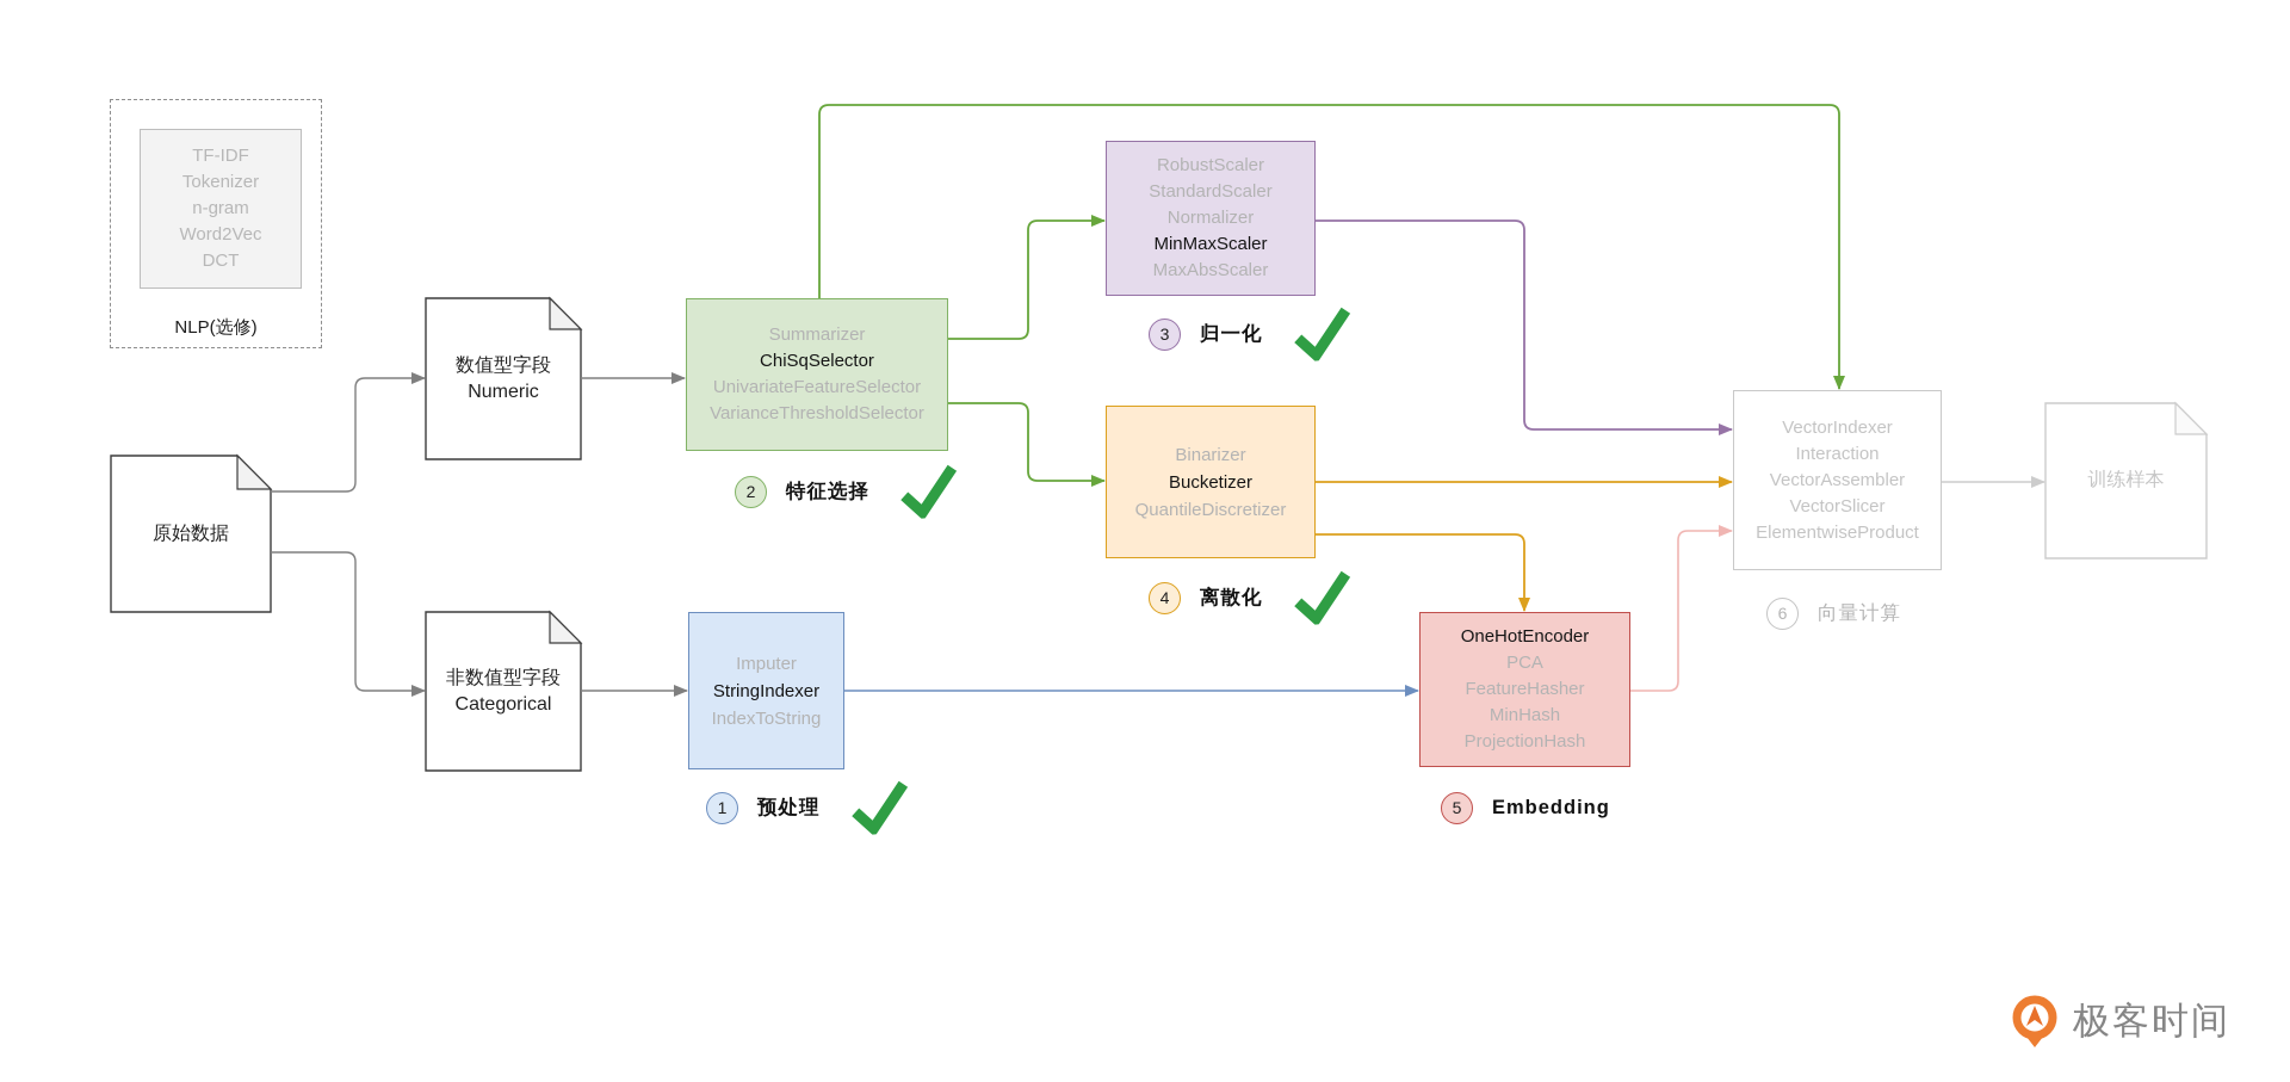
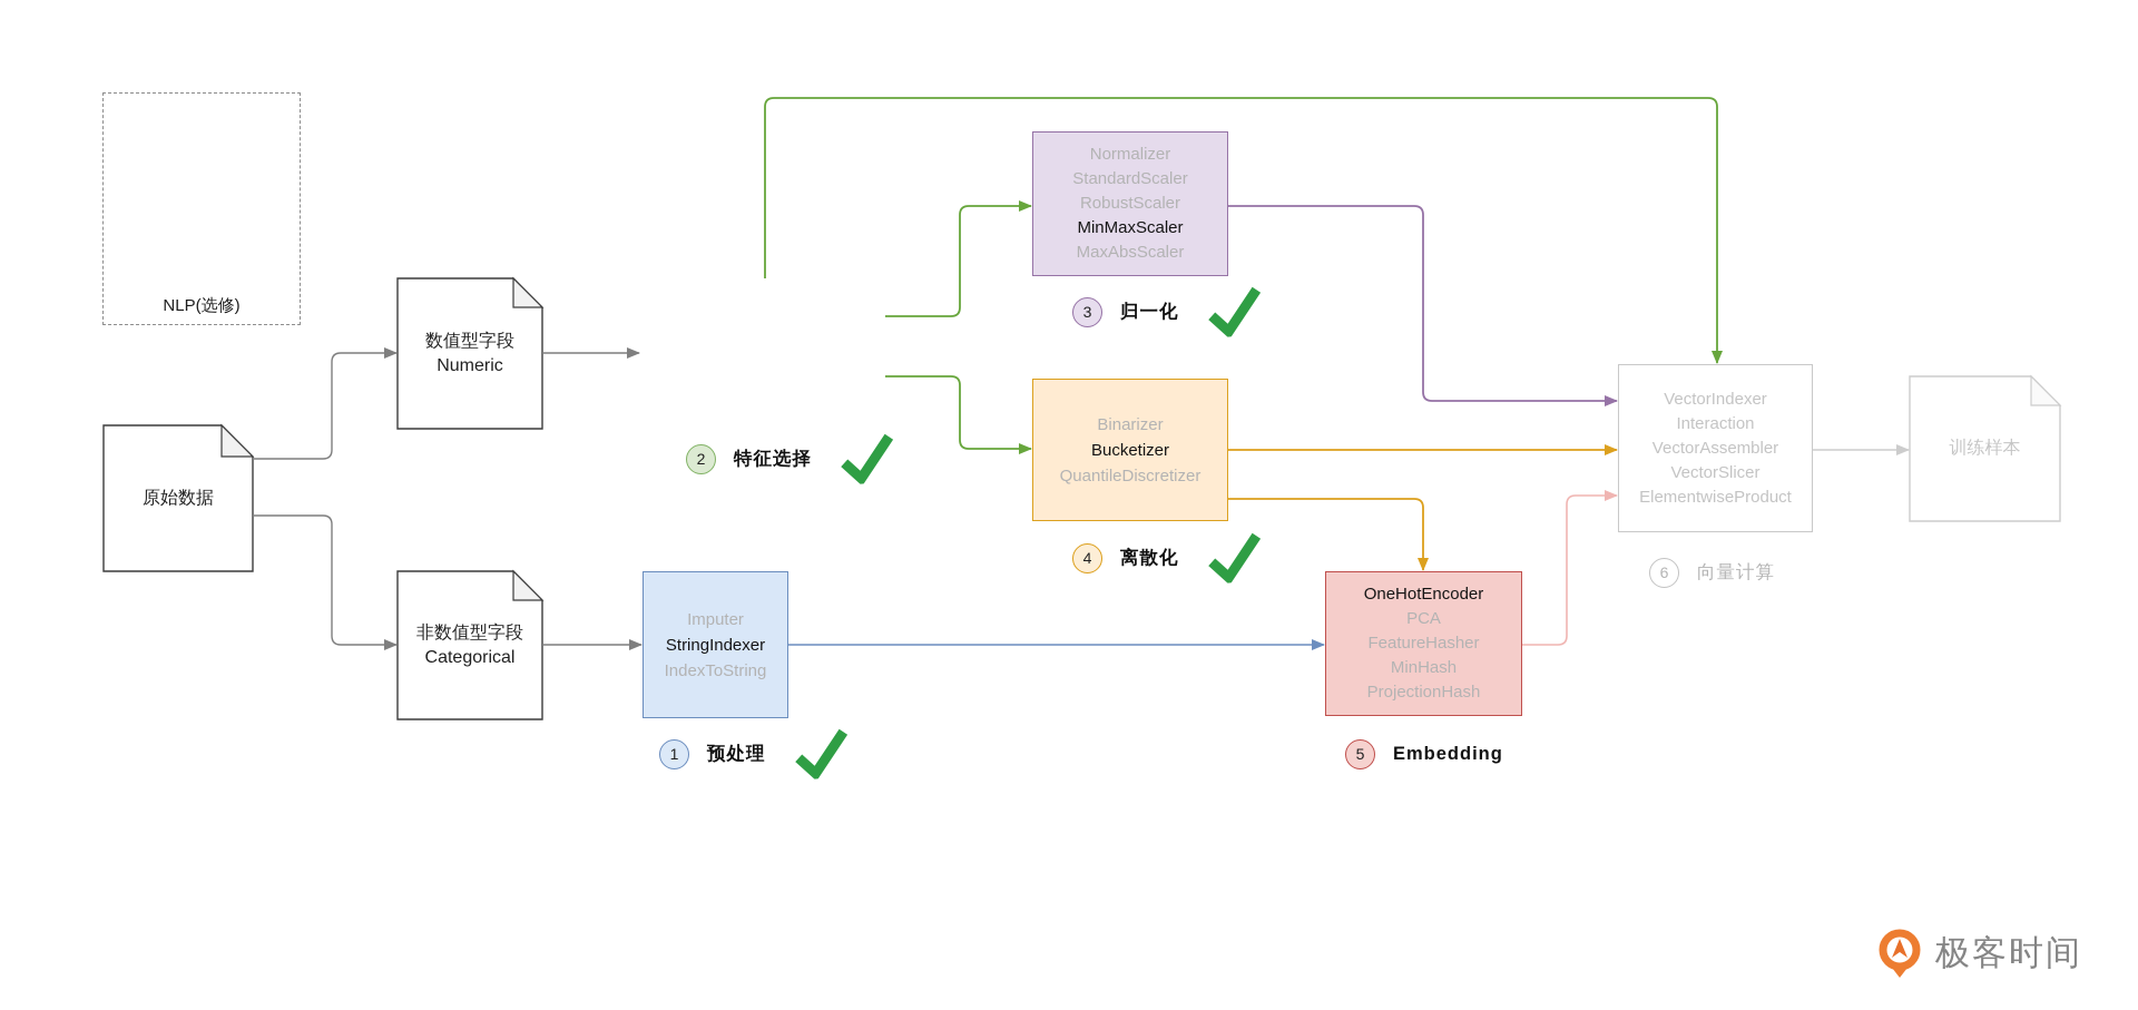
- TF-IDF
- Tokenizer
- n-gram
- Word2Vec
- DCT
  NLP(选修)
  原始数据
  数值型字段
  Numeric
  非数值型字段
  Categorical
  训练样本
- Summarizer
- ChiSqSelector
- UnivariateFeatureSelector
- VarianceThresholdSelector
- RobustScaler
+ Normalizer
  StandardScaler
- Normalizer
+ RobustScaler
  MinMaxScaler
  MaxAbsScaler
  Binarizer
  Bucketizer
  QuantileDiscretizer
  Imputer
  StringIndexer
  IndexToString
  OneHotEncoder
  PCA
  FeatureHasher
  MinHash
  ProjectionHash
  VectorIndexer
  Interaction
  VectorAssembler
  VectorSlicer
  ElementwiseProduct
  1
  预处理
  2
  特征选择
  3
  归一化
  4
  离散化
  5
  Embedding
  6
  向量计算
  极客时间
